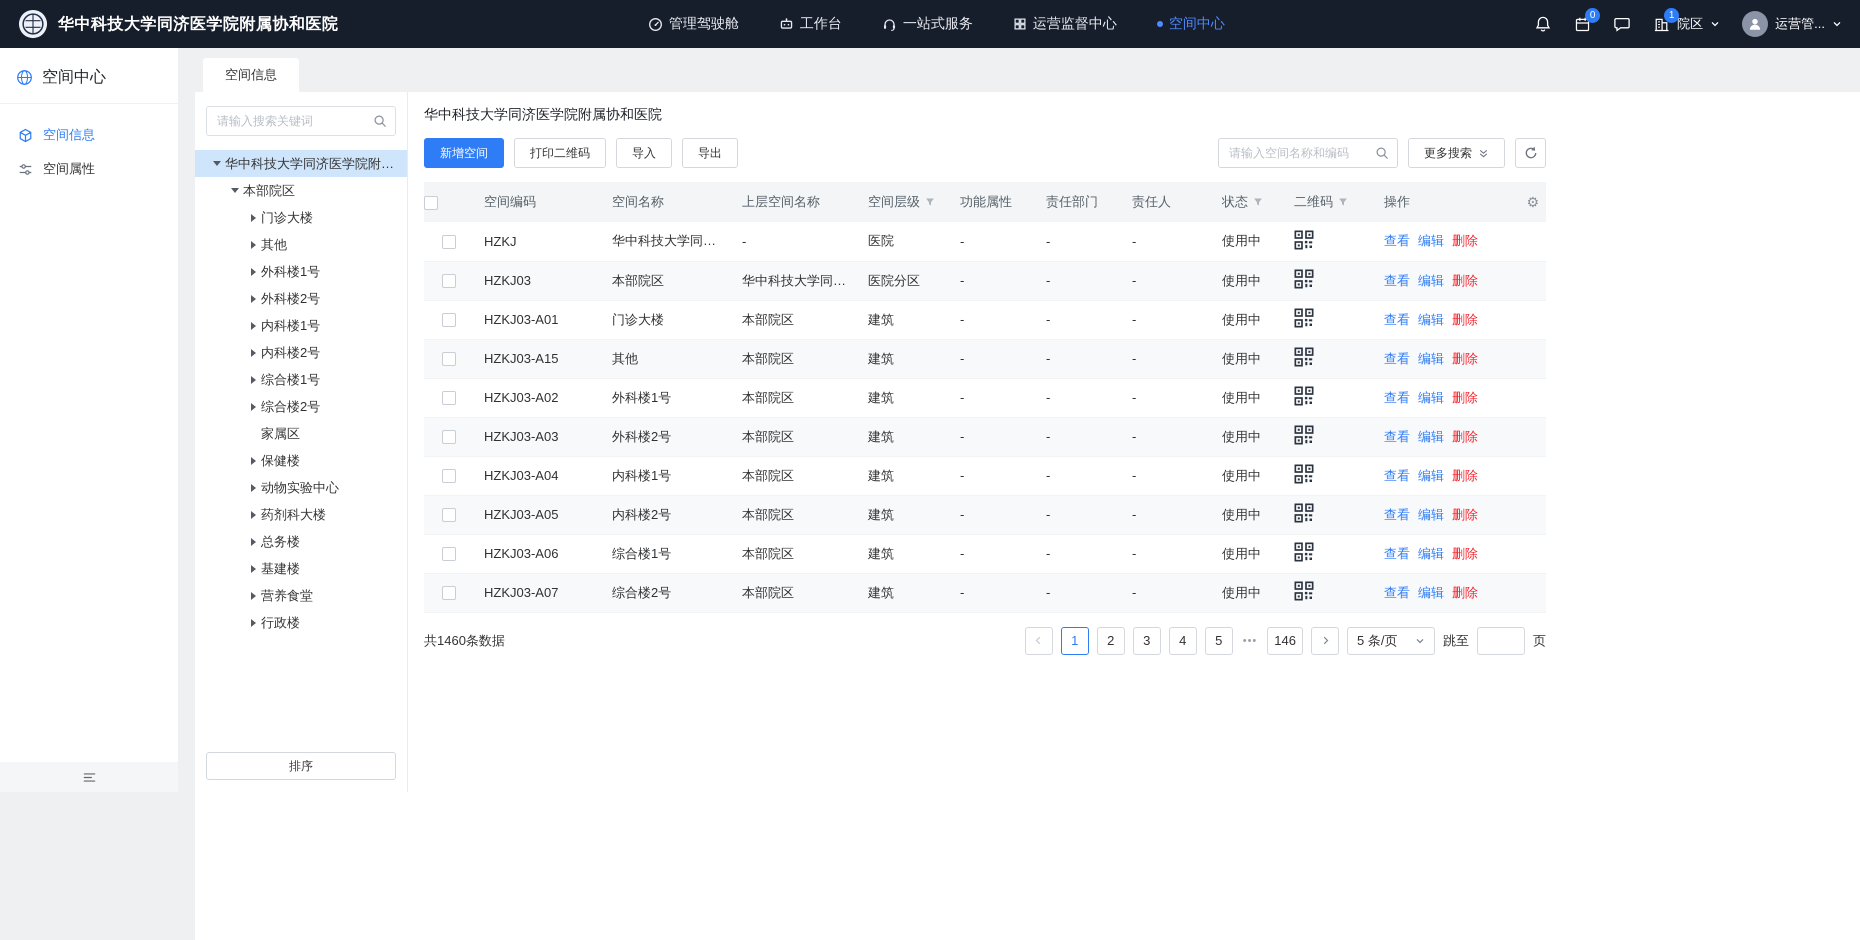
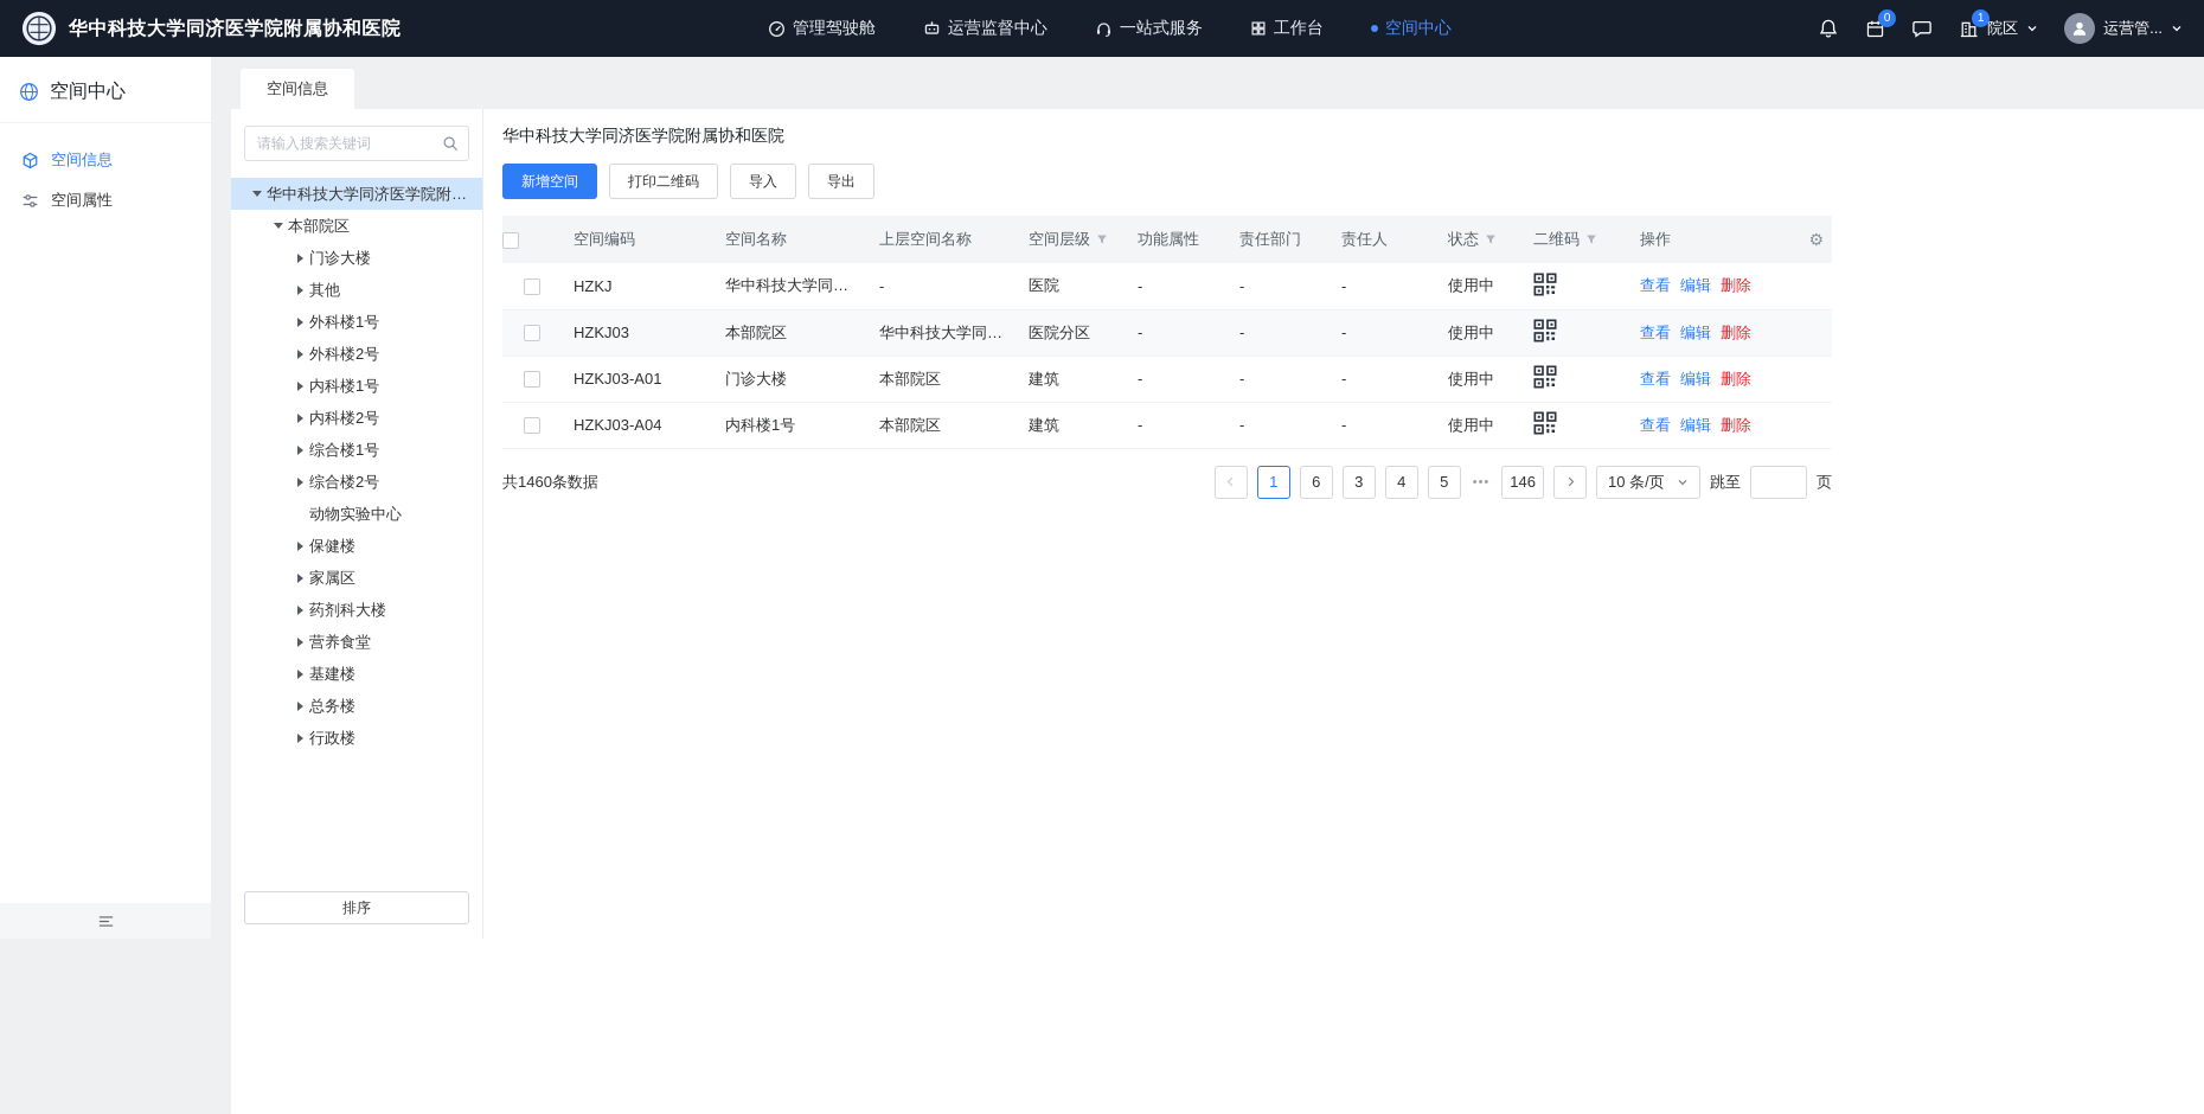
  华中科技大学同济医学院附属协和医院
  管理驾驶舱
- 工作台
+ 运营监督中心
  一站式服务
- 运营监督中心
+ 工作台
  空间中心
  0
  1
  院区
  运营管...
  空间中心
  空间信息
  空间属性
  空间信息
  请输入搜索关键词
  华中科技大学同济医学院附属协
  本部院区
  门诊大楼
  其他
  外科楼1号
  外科楼2号
  内科楼1号
  内科楼2号
  综合楼1号
  综合楼2号
- 家属区
+ 动物实验中心
  保健楼
- 动物实验中心
+ 家属区
  药剂科大楼
- 总务楼
+ 营养食堂
  基建楼
- 营养食堂
+ 总务楼
  行政楼
  排序
  华中科技大学同济医学院附属协和医院
  新增空间
  打印二维码
  导入
  导出
- 请输入空间名称和编码
- 更多搜索
  	空间编码	空间名称	上层空间名称	空间层级	功能属性	责任部门	责任人	状态	二维码	操作 ⚙
  	HZKJ	华中科技大学同济医.	-	医院	-	-	-	使用中		查看 编辑 删除
  	HZKJ03	本部院区	华中科技大学同济医	医院分区	-	-	-	使用中		查看 编辑 删除
  	HZKJ03-A01	门诊大楼	本部院区	建筑	-	-	-	使用中		查看 编辑 删除
- 	HZKJ03-A15	其他	本部院区	建筑	-	-	-	使用中		查看 编辑 删除
- 	HZKJ03-A02	外科楼1号	本部院区	建筑	-	-	-	使用中		查看 编辑 删除
- 	HZKJ03-A03	外科楼2号	本部院区	建筑	-	-	-	使用中		查看 编辑 删除
  	HZKJ03-A04	内科楼1号	本部院区	建筑	-	-	-	使用中		查看 编辑 删除
- 	HZKJ03-A05	内科楼2号	本部院区	建筑	-	-	-	使用中		查看 编辑 删除
- 	HZKJ03-A06	综合楼1号	本部院区	建筑	-	-	-	使用中		查看 编辑 删除
- 	HZKJ03-A07	综合楼2号	本部院区	建筑	-	-	-	使用中		查看 编辑 删除
  共1460条数据
  1
- 2
+ 6
  3
  4
  5
  •••
  146
- 5 条/页
+ 10 条/页
  跳至
  页
